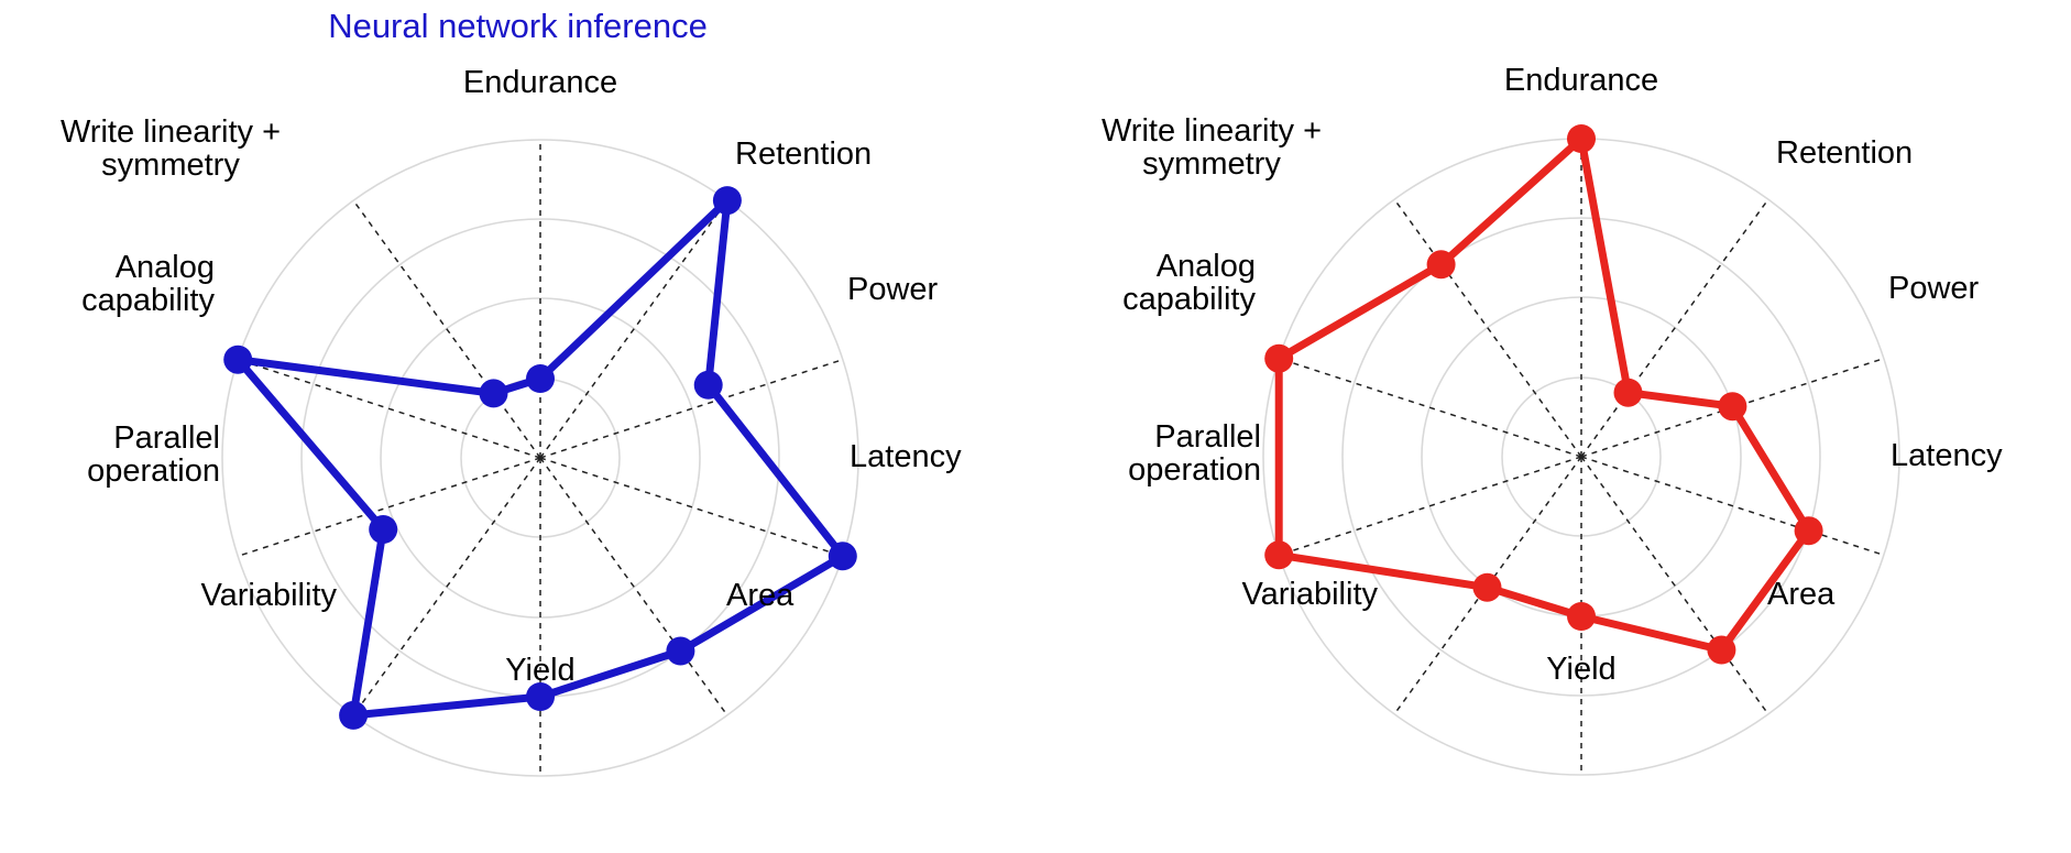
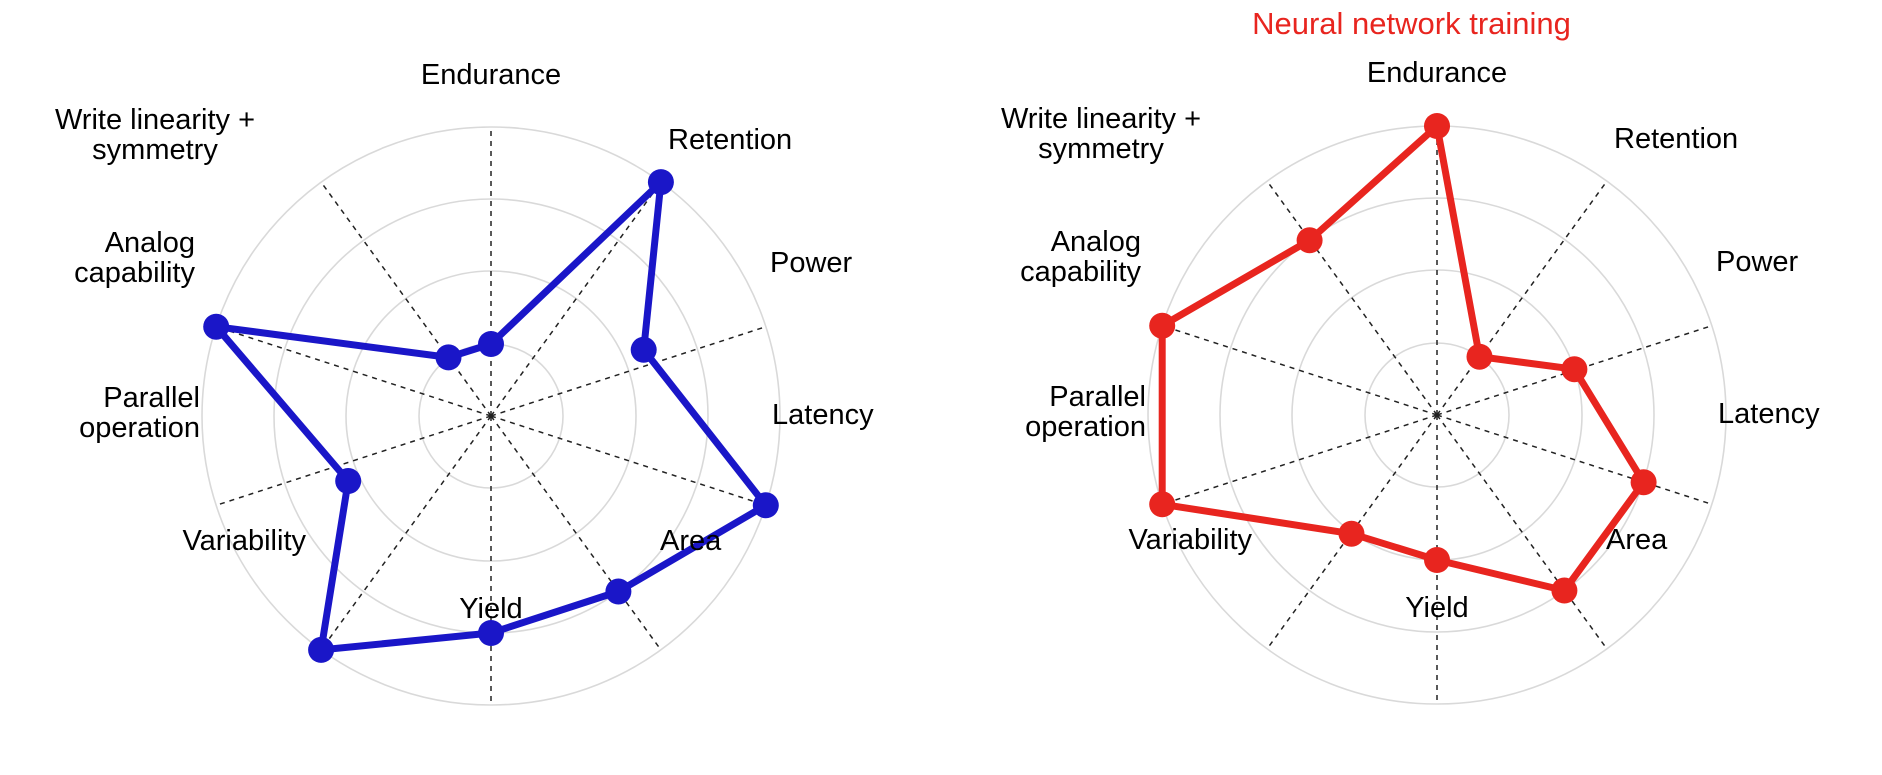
- Neural network inference
  Endurance
  Retention
  Power
  Latency
  Area
  Yield
  Variability
  Parallel
  operation
  Analog
  capability
  Write linearity +
  symmetry
+ Neural network training
  Endurance
  Retention
  Power
  Latency
  Area
  Yield
  Variability
  Parallel
  operation
  Analog
  capability
  Write linearity +
  symmetry
